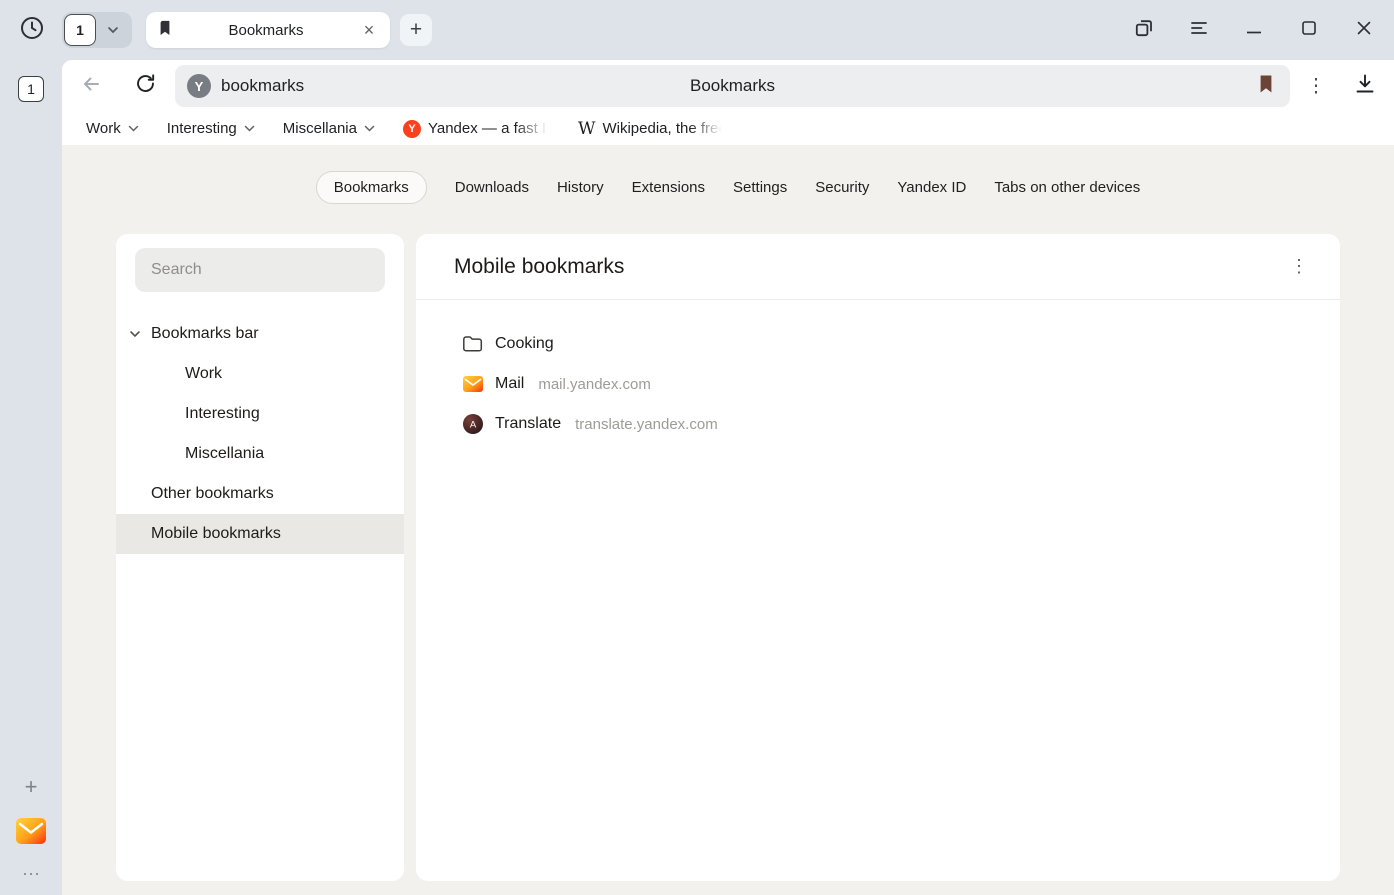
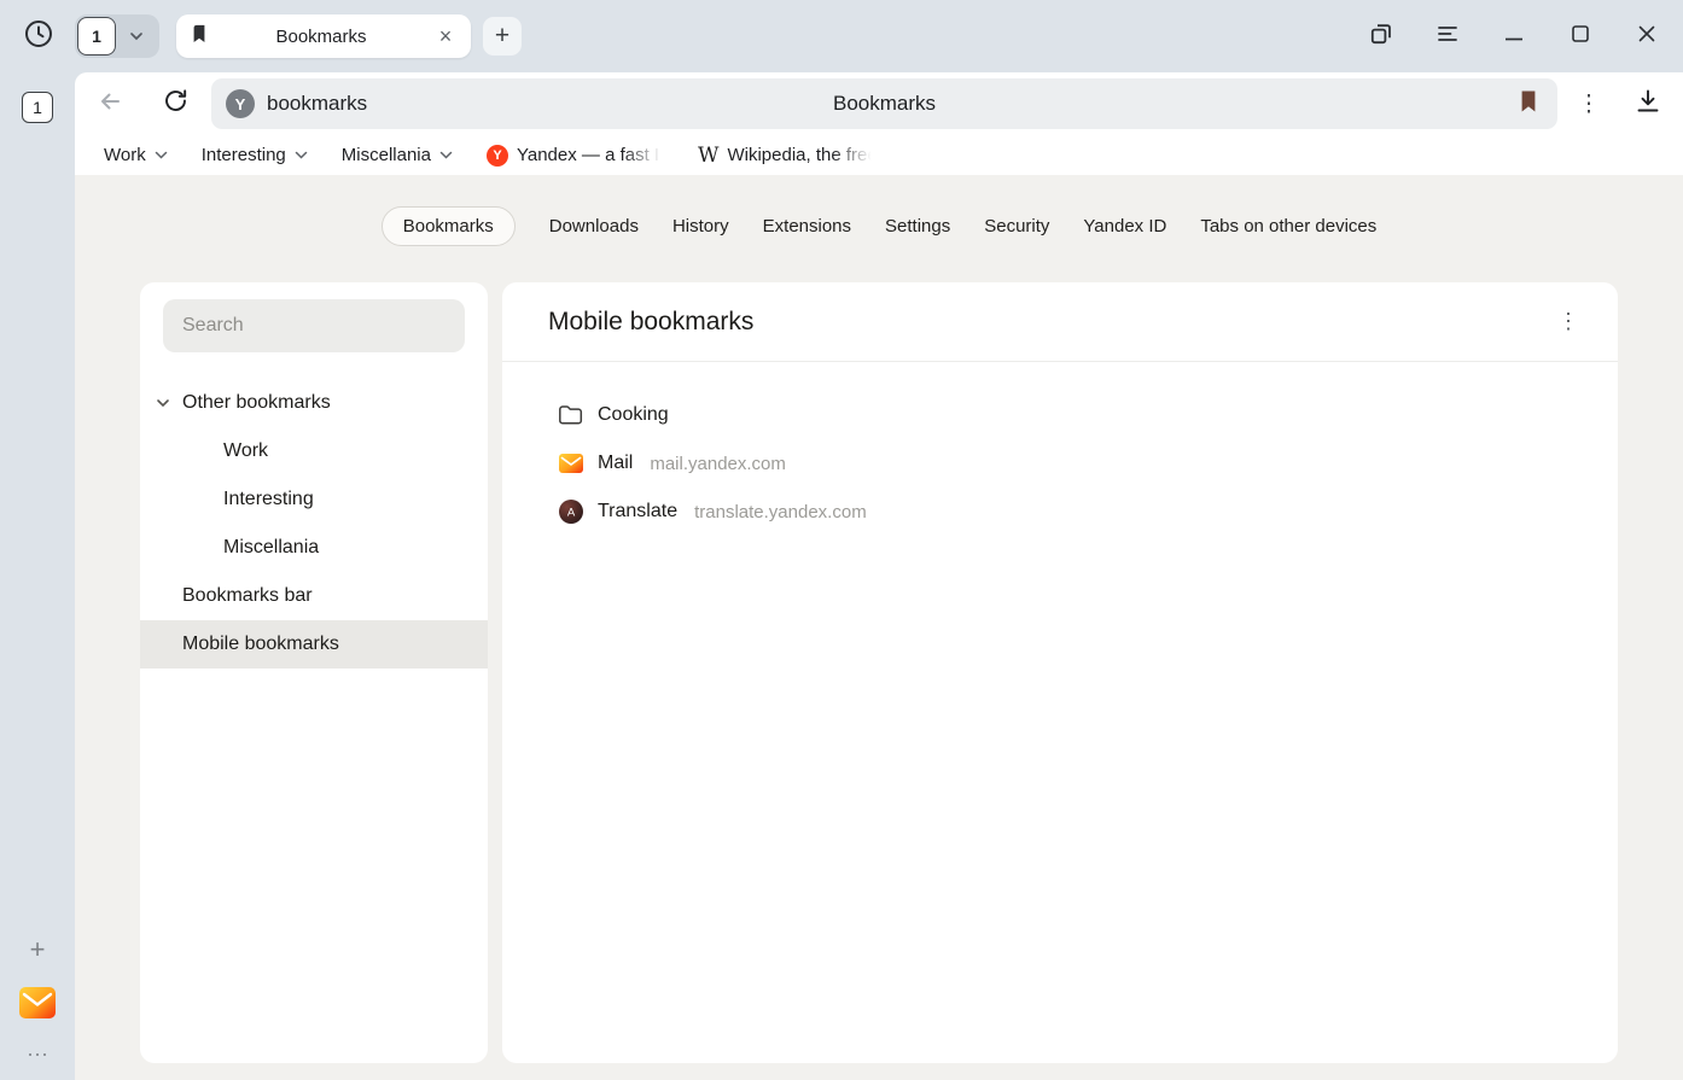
  1
  Bookmarks
  ×
  +
  1
  +
  ⋯
  Y
  bookmarks
  Bookmarks
  ⋮
  Work
  Interesting
  Miscellania
  Y
  Yandex — a fast I
  W
  Wikipedia, the free
  Bookmarks
  Downloads
  History
  Extensions
  Settings
  Security
  Yandex ID
  Tabs on other devices
  Search
- Bookmarks bar
+ Other bookmarks
  Work
  Interesting
  Miscellania
- Other bookmarks
+ Bookmarks bar
  Mobile bookmarks
  Mobile bookmarks
  ⋮
  Cooking
  Mail
  mail.yandex.com
  A
  Translate
  translate.yandex.com
